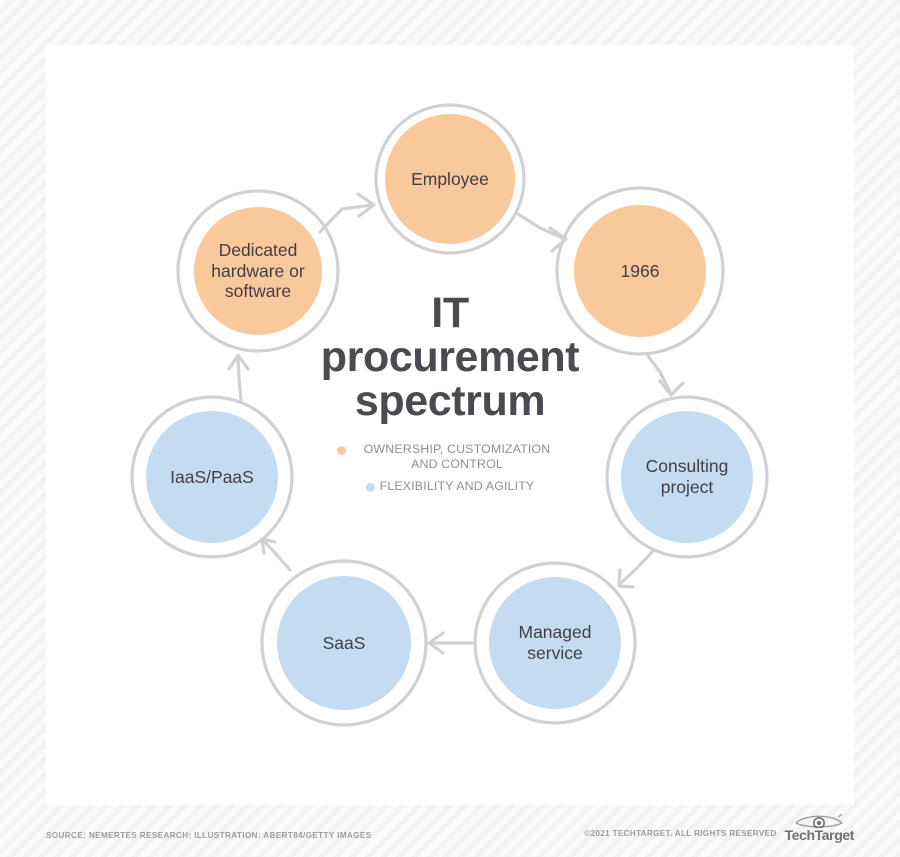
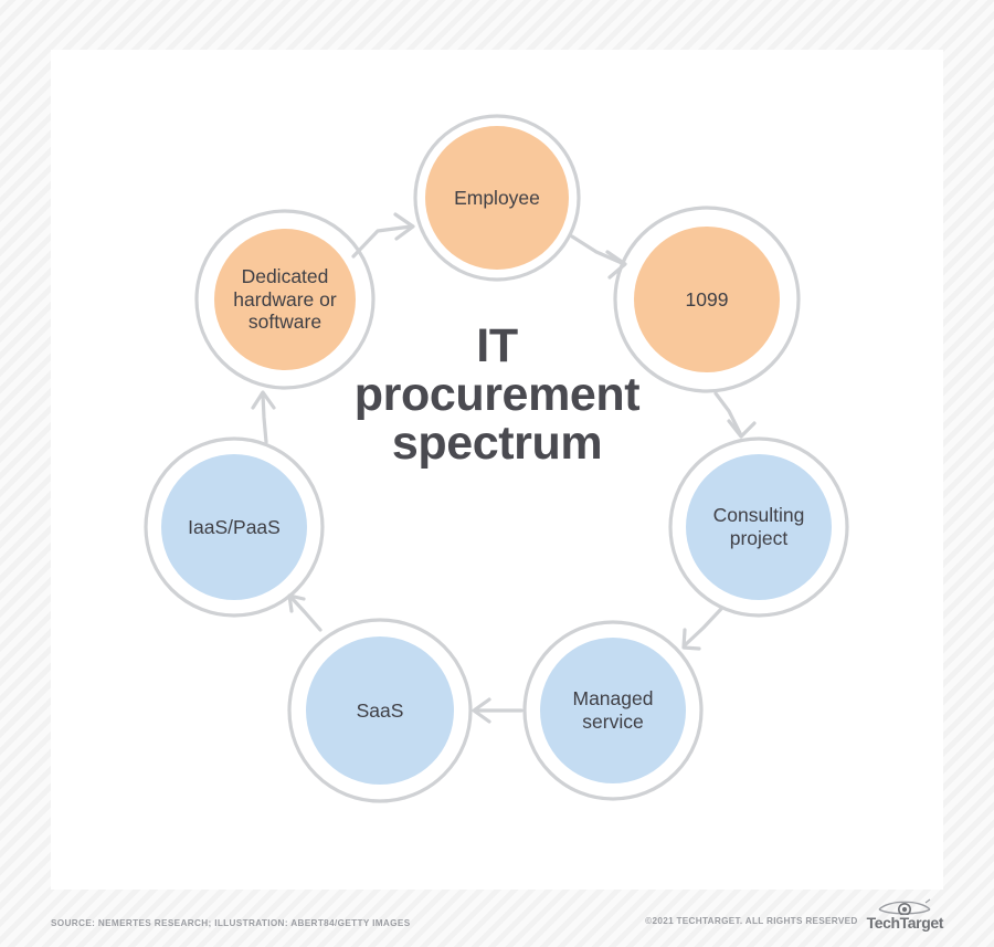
  Employee
- 1966
+ 1099
  Consulting
  project
  Managed
  service
  SaaS
  IaaS/PaaS
  Dedicated
  hardware or
  software
  IT
  procurement
  spectrum
- OWNERSHIP, CUSTOMIZATION AND CONTROL
- FLEXIBILITY AND AGILITY
  SOURCE: NEMERTES RESEARCH; ILLUSTRATION: ABERT84/GETTY IMAGES
  ©2021 TECHTARGET. ALL RIGHTS RESERVED
  TechTarget
